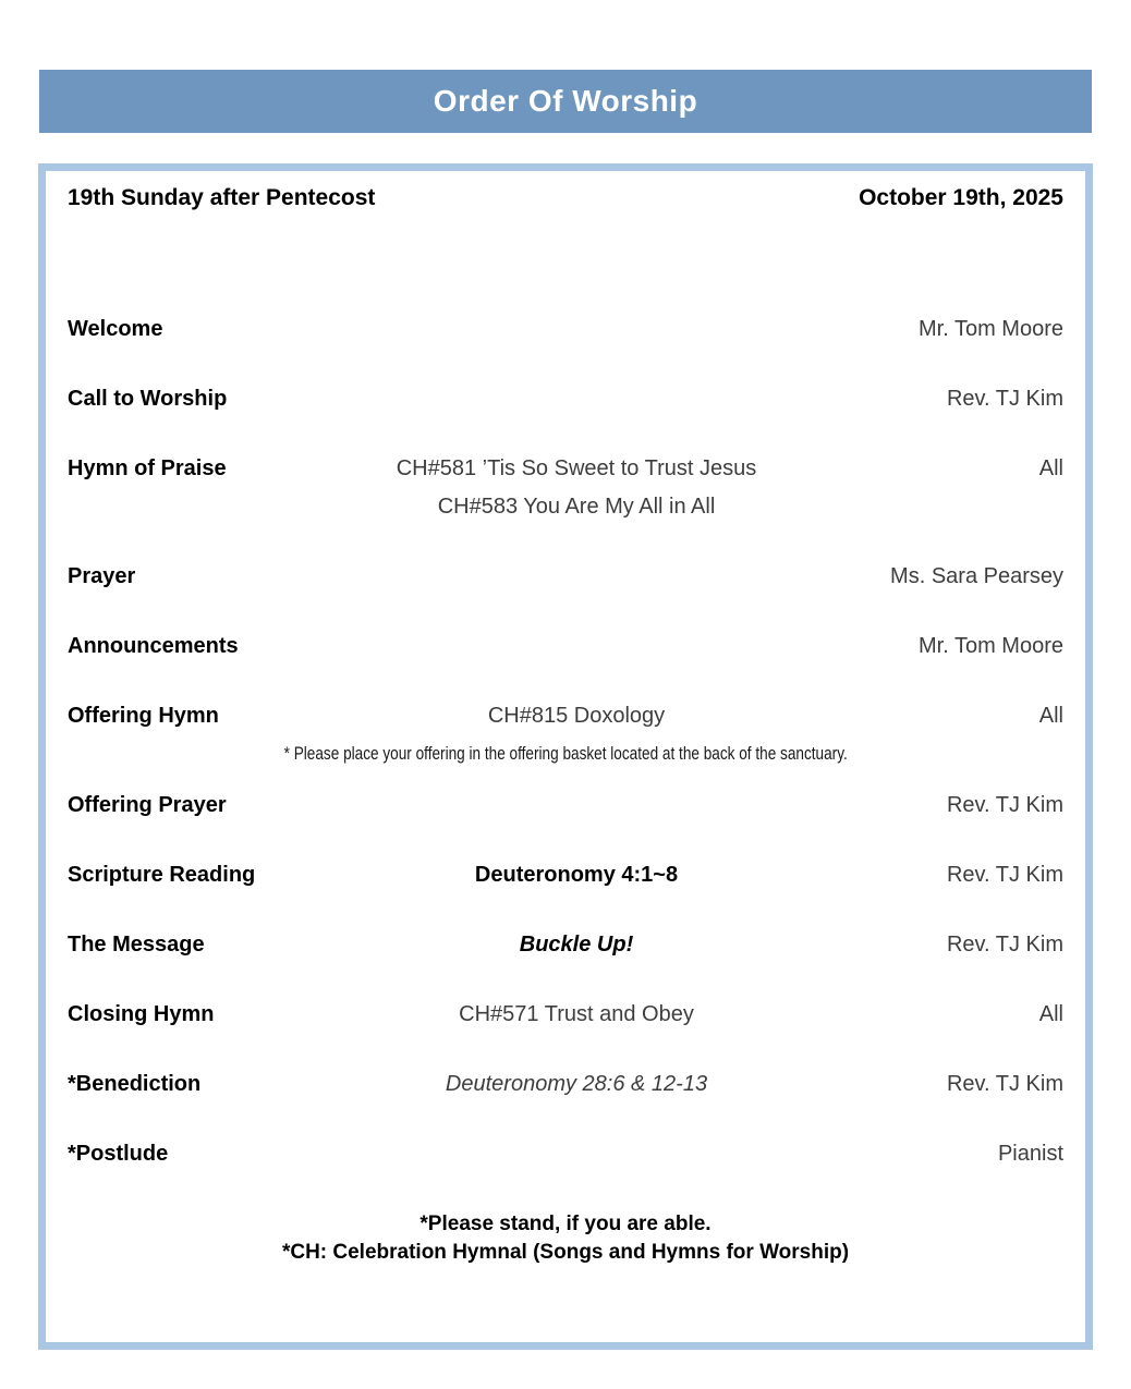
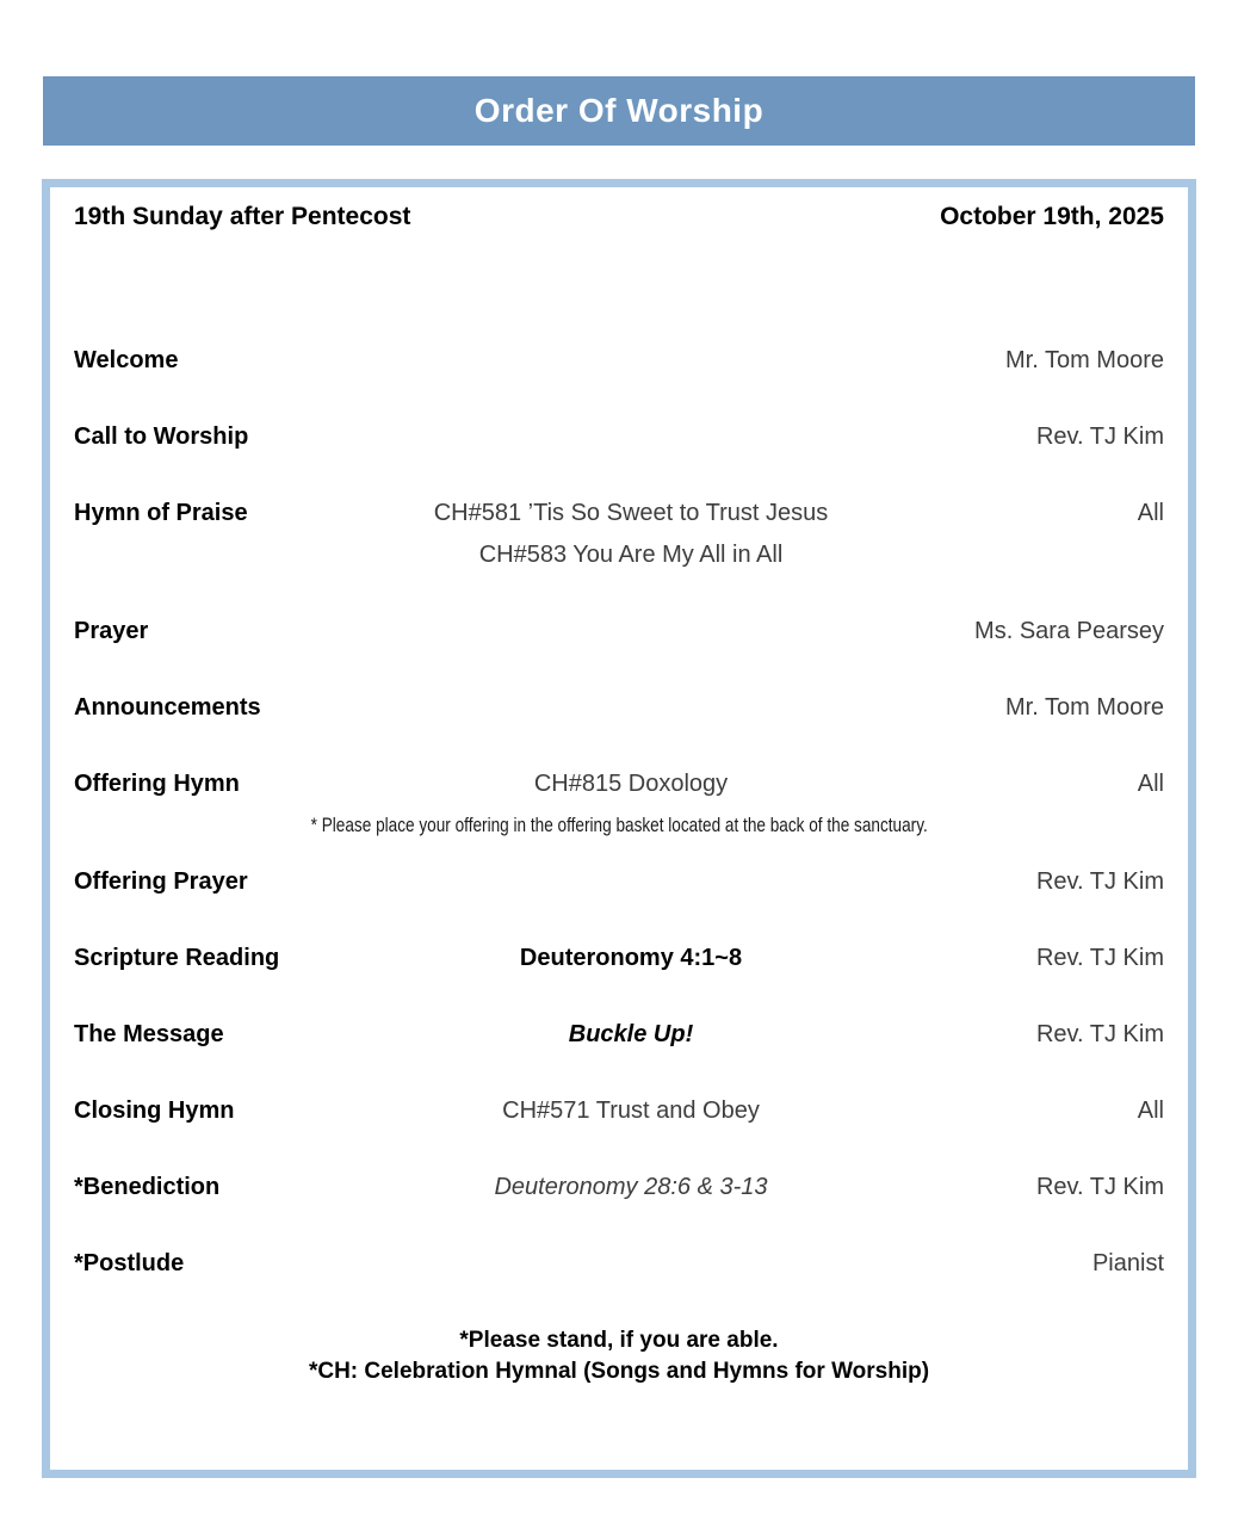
  Order Of Worship
  19th Sunday after Pentecost
  October 19th, 2025
  Welcome
  Mr. Tom Moore
  Call to Worship
  Rev. TJ Kim
  Hymn of Praise
  CH#581 ’Tis So Sweet to Trust Jesus
  CH#583 You Are My All in All
  All
  Prayer
  Ms. Sara Pearsey
  Announcements
  Mr. Tom Moore
  Offering Hymn
  CH#815 Doxology
  All
  * Please place your offering in the offering basket located at the back of the sanctuary.
  Offering Prayer
  Rev. TJ Kim
  Scripture Reading
  Deuteronomy 4:1~8
  Rev. TJ Kim
  The Message
  Buckle Up!
  Rev. TJ Kim
  Closing Hymn
  CH#571 Trust and Obey
  All
  *Benediction
- Deuteronomy 28:6 & 12-13
+ Deuteronomy 28:6 & 3-13
  Rev. TJ Kim
  *Postlude
  Pianist
  *Please stand, if you are able.
  *CH: Celebration Hymnal (Songs and Hymns for Worship)
